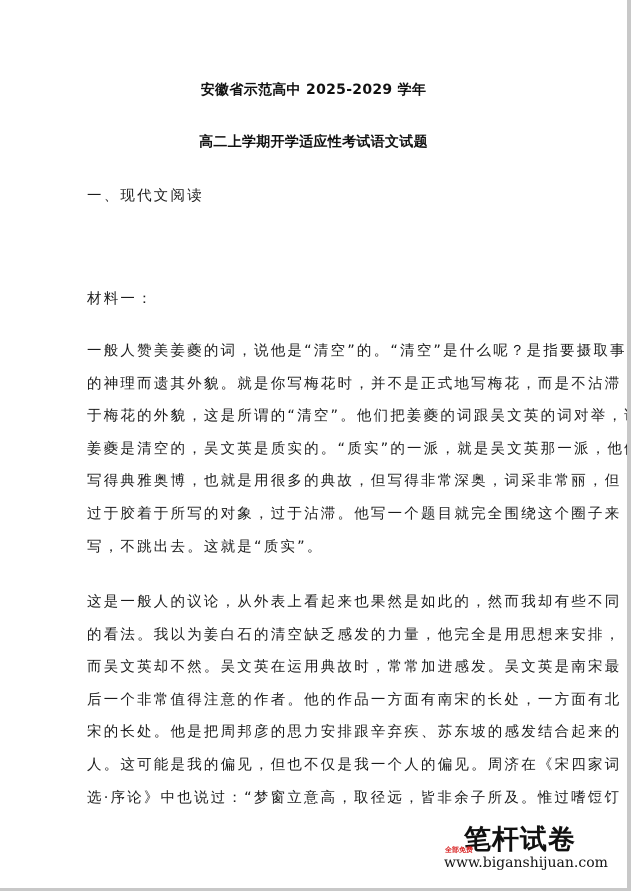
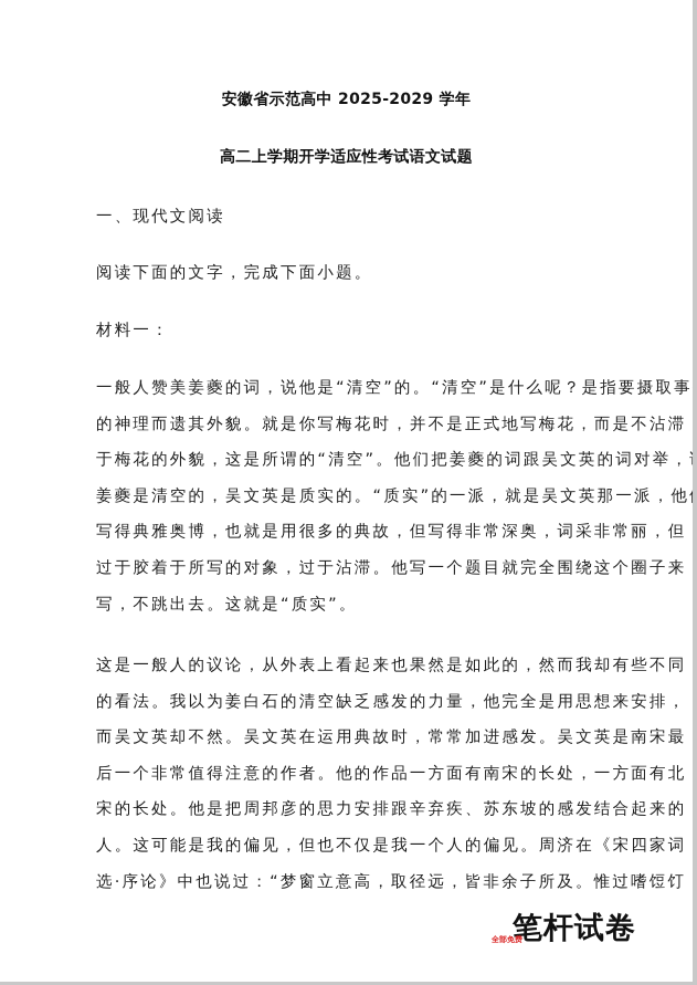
  安徽省示范高中 2025-2029 学年
  高二上学期开学适应性考试语文试题
  一、现代文阅读
+ 阅读下面的文字，完成下面小题。
  材料一：
  一般人赞美姜夔的词，说他是“清空”的。“清空”是什么呢？是指要摄取事
  的神理而遗其外貌。就是你写梅花时，并不是正式地写梅花，而是不沾滞
  于梅花的外貌，这是所谓的“清空”。他们把姜夔的词跟吴文英的词对举，
  姜夔是清空的，吴文英是质实的。“质实”的一派，就是吴文英那一派，他
  写得典雅奥博，也就是用很多的典故，但写得非常深奥，词采非常丽，但
  过于胶着于所写的对象，过于沾滞。他写一个题目就完全围绕这个圈子来
  写，不跳出去。这就是“质实”。
  这是一般人的议论，从外表上看起来也果然是如此的，然而我却有些不同
  的看法。我以为姜白石的清空缺乏感发的力量，他完全是用思想来安排，
  而吴文英却不然。吴文英在运用典故时，常常加进感发。吴文英是南宋最
  后一个非常值得注意的作者。他的作品一方面有南宋的长处，一方面有北
  宋的长处。他是把周邦彦的思力安排跟辛弃疾、苏东坡的感发结合起来的
  人。这可能是我的偏见，但也不仅是我一个人的偏见。周济在《宋四家词
  选·序论》中也说过：“梦窗立意高，取径远，皆非余子所及。惟过嗜饾饤
  笔杆试卷
  全部免费
- www.biganshijuan.com
